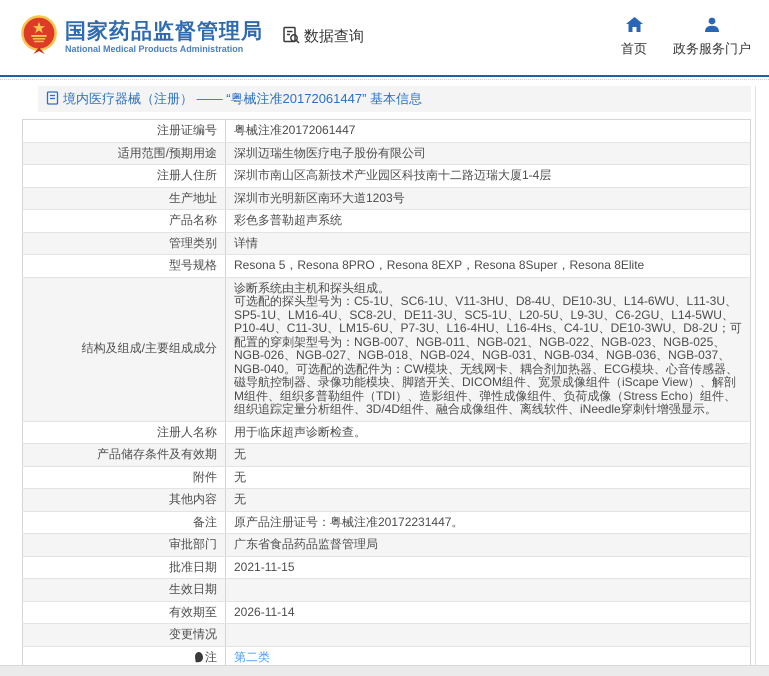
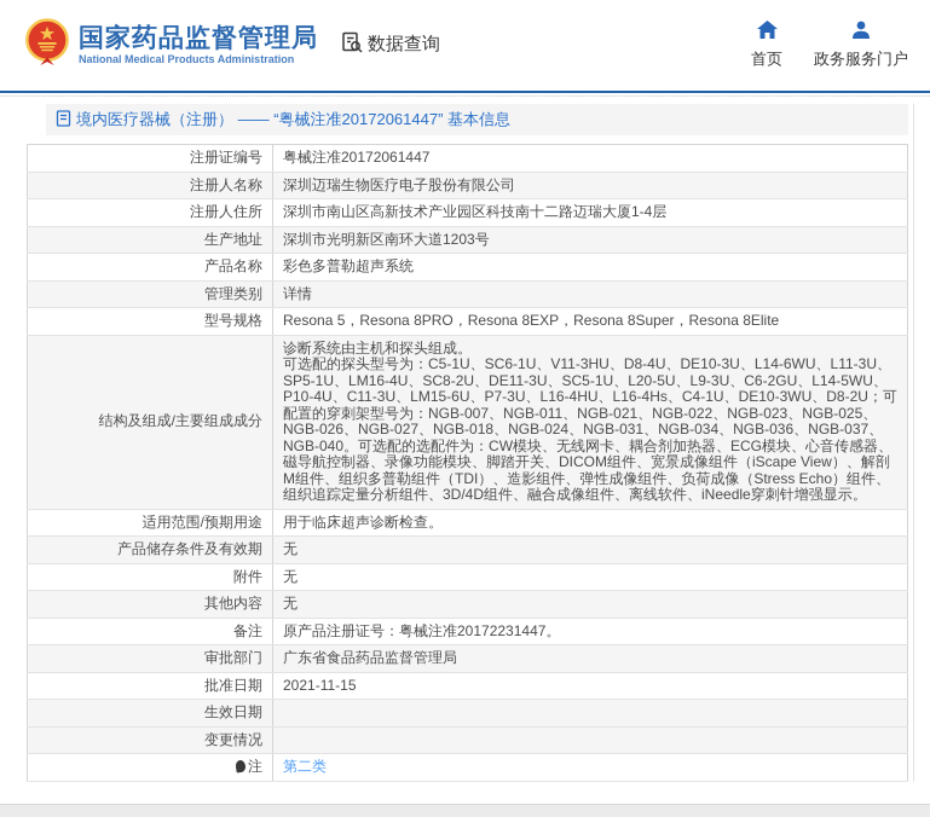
  国家药品监督管理局
  National Medical Products Administration
  数据查询
  首页
  政务服务门户
  境内医疗器械（注册） —— “粤械注准20172061447” 基本信息
  注册证编号	粤械注准20172061447
- 适用范围/预期用途	深圳迈瑞生物医疗电子股份有限公司
+ 注册人名称	深圳迈瑞生物医疗电子股份有限公司
  注册人住所	深圳市南山区高新技术产业园区科技南十二路迈瑞大厦1-4层
  生产地址	深圳市光明新区南环大道1203号
  产品名称	彩色多普勒超声系统
  管理类别	详情
  型号规格	Resona 5，Resona 8PRO，Resona 8EXP，Resona 8Super，Resona 8Elite
  结构及组成/主要组成成分	诊断系统由主机和探头组成。 可选配的探头型号为：C5-1U、SC6-1U、V11-3HU、D8-4U、DE10-3U、L14-6WU、L11-3U、SP5-1U、LM16-4U、SC8-2U、DE11-3U、SC5-1U、L20-5U、L9-3U、C6-2GU、L14-5WU、P10-4U、C11-3U、LM15-6U、P7-3U、L16-4HU、L16-4Hs、C4-1U、DE10-3WU、D8-2U；可配置的穿刺架型号为：NGB-007、NGB-011、NGB-021、NGB-022、NGB-023、NGB-025、NGB-026、NGB-027、NGB-018、NGB-024、NGB-031、NGB-034、NGB-036、NGB-037、NGB-040。可选配的选配件为：CW模块、无线网卡、耦合剂加热器、ECG模块、心音传感器、磁导航控制器、录像功能模块、脚踏开关、DICOM组件、宽景成像组件（iScape View）、解剖M组件、组织多普勒组件（TDI）、造影组件、弹性成像组件、负荷成像（Stress Echo）组件、组织追踪定量分析组件、3D/4D组件、融合成像组件、离线软件、iNeedle穿刺针增强显示。
- 注册人名称	用于临床超声诊断检查。
+ 适用范围/预期用途	用于临床超声诊断检查。
  产品储存条件及有效期	无
  附件	无
  其他内容	无
  备注	原产品注册证号：粤械注准20172231447。
  审批部门	广东省食品药品监督管理局
  批准日期	2021-11-15
  生效日期
- 有效期至	2026-11-14
  变更情况
  注	第二类
